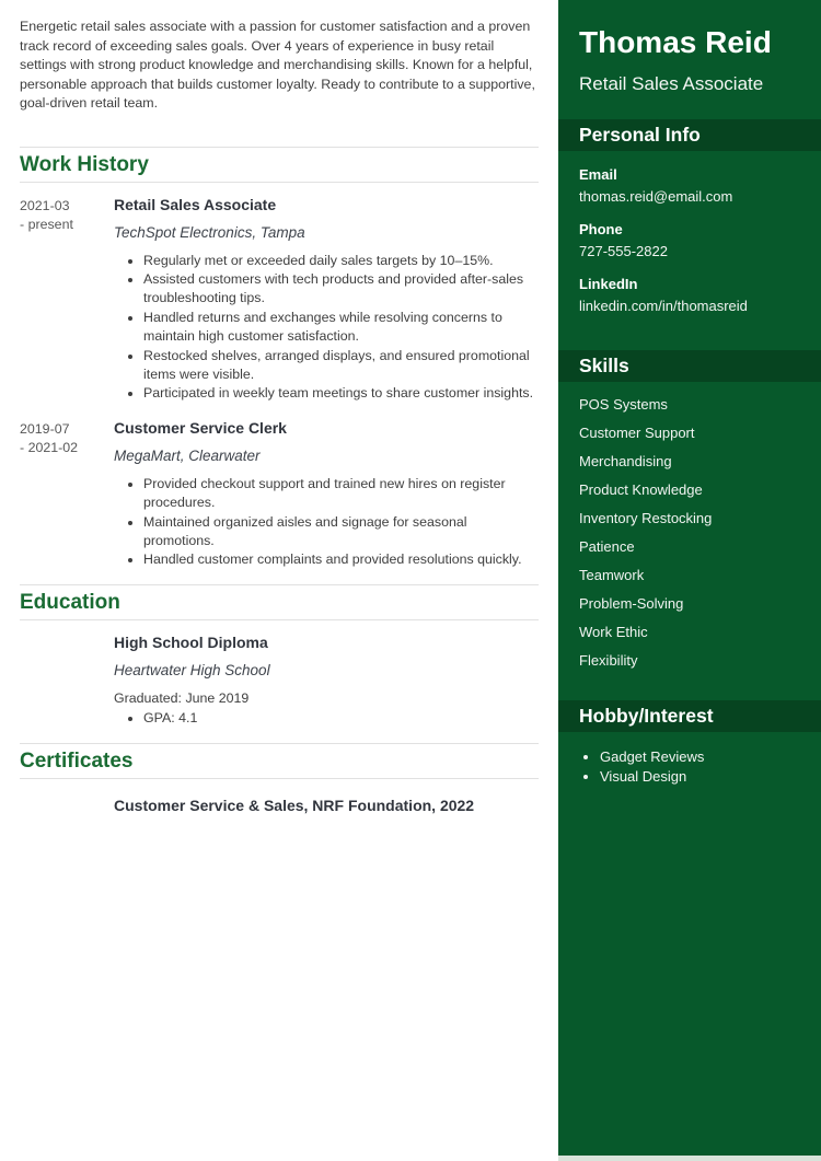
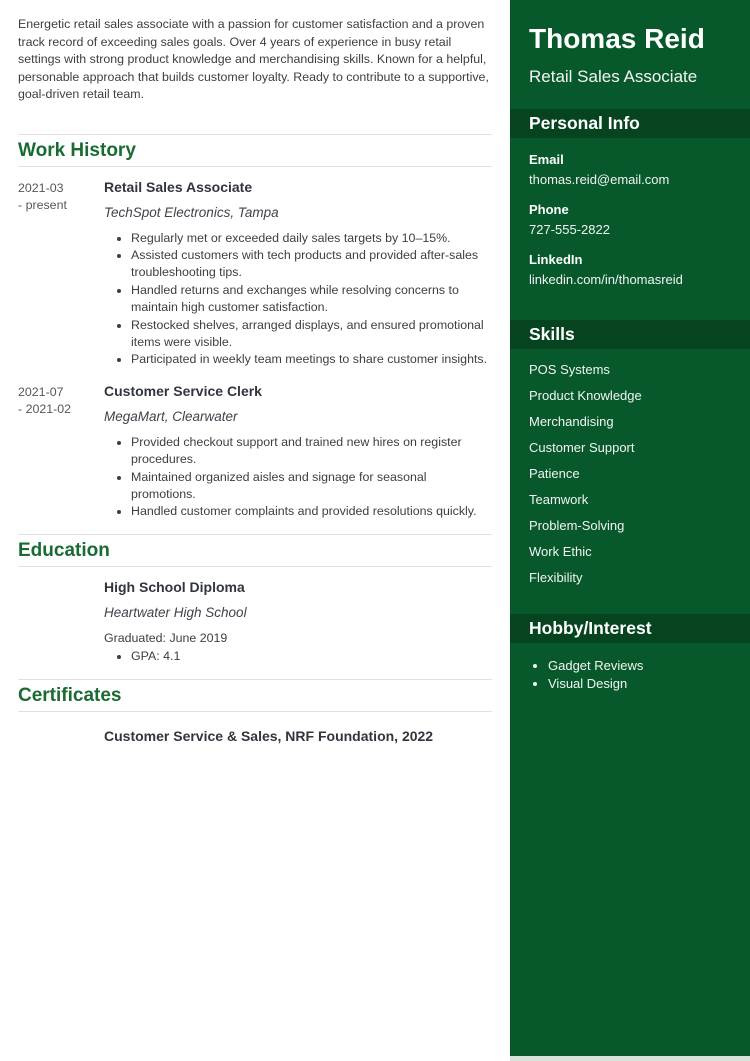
  Energetic retail sales associate with a passion for customer satisfaction and a proven track record of exceeding sales goals. Over 4 years of experience in busy retail settings with strong product knowledge and merchandising skills. Known for a helpful, personable approach that builds customer loyalty. Ready to contribute to a supportive, goal-driven retail team.
  Work History
  2021-03
  - present
  Retail Sales Associate
  TechSpot Electronics, Tampa
  Regularly met or exceeded daily sales targets by 10–15%.
  Assisted customers with tech products and provided after-sales troubleshooting tips.
  Handled returns and exchanges while resolving concerns to maintain high customer satisfaction.
  Restocked shelves, arranged displays, and ensured promotional items were visible.
  Participated in weekly team meetings to share customer insights.
- 2019-07
+ 2021-07
  - 2021-02
  Customer Service Clerk
  MegaMart, Clearwater
  Provided checkout support and trained new hires on register procedures.
  Maintained organized aisles and signage for seasonal promotions.
  Handled customer complaints and provided resolutions quickly.
  Education
  High School Diploma
  Heartwater High School
  Graduated: June 2019
  GPA: 4.1
  Certificates
  Customer Service & Sales, NRF Foundation, 2022
  Thomas Reid
  Retail Sales Associate
  Personal Info
  Email
  thomas.reid@email.com
  Phone
  727-555-2822
  LinkedIn
  linkedin.com/in/thomasreid
  Skills
  POS Systems
- Customer Support
+ Product Knowledge
  Merchandising
- Product Knowledge
+ Customer Support
- Inventory Restocking
  Patience
  Teamwork
  Problem-Solving
  Work Ethic
  Flexibility
  Hobby/Interest
  Gadget Reviews
  Visual Design
